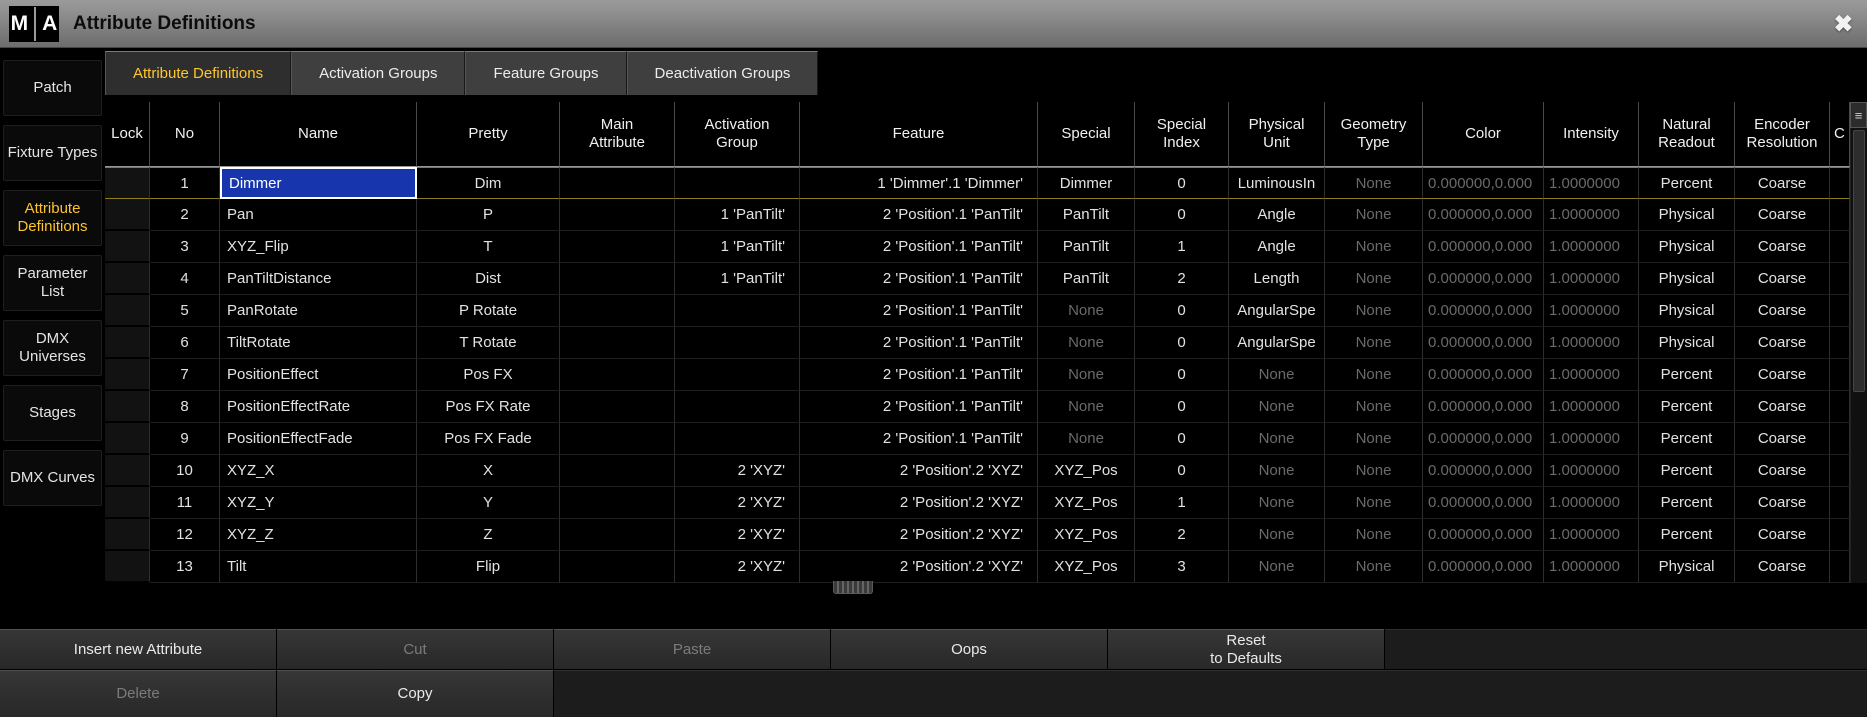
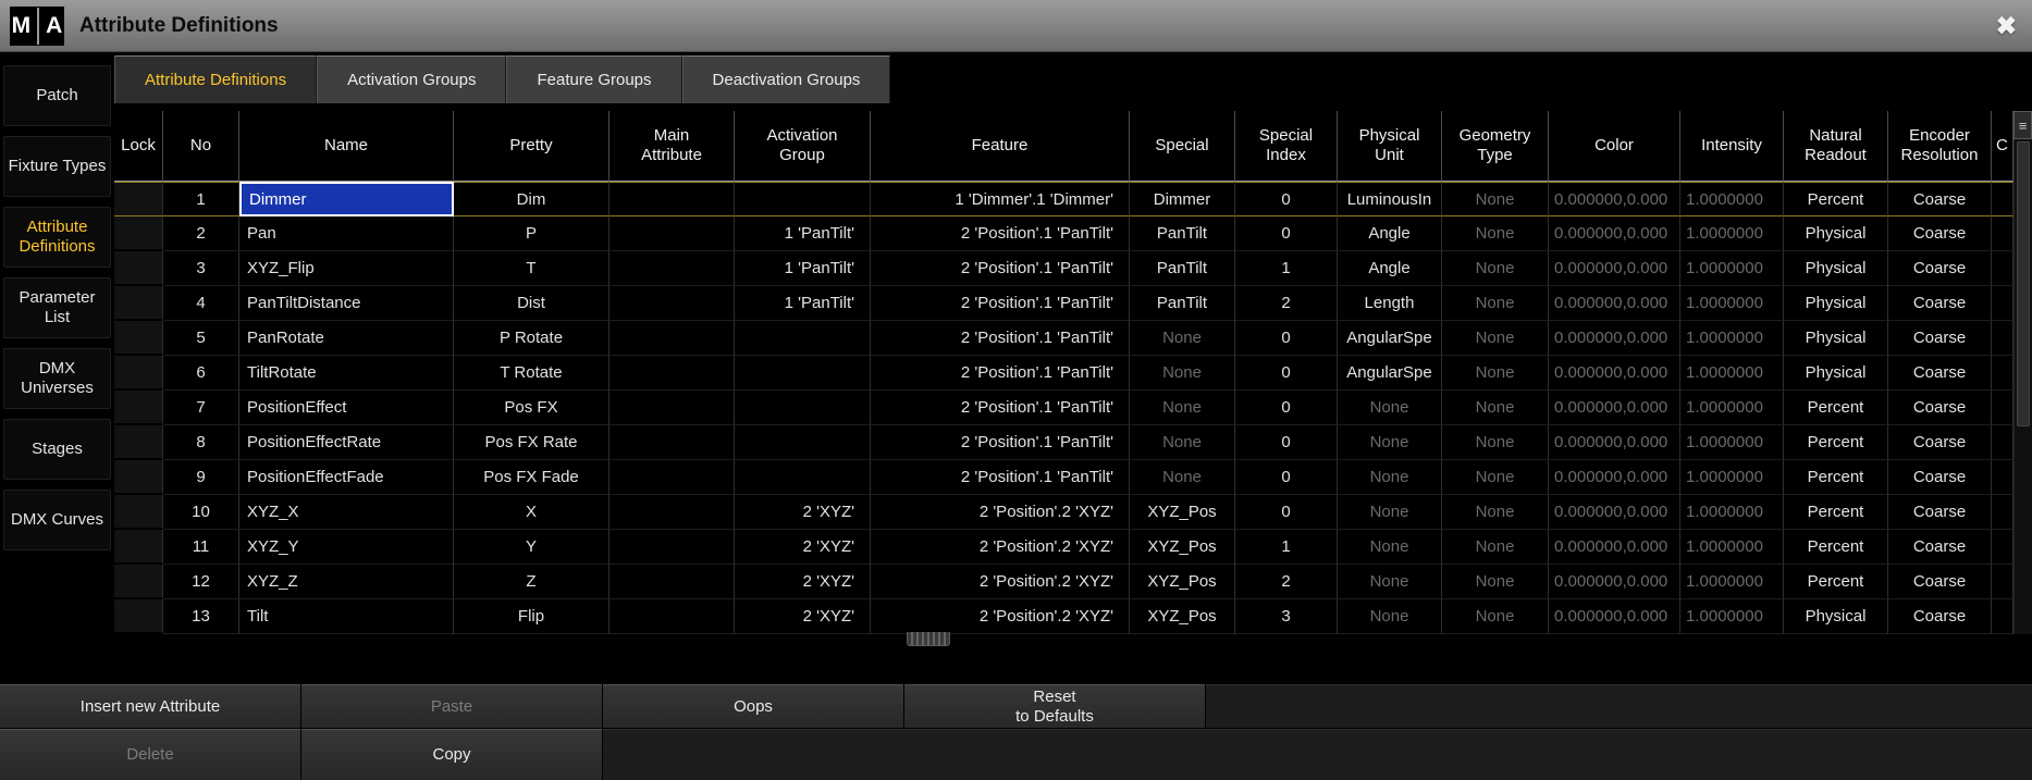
  M
  A
  Attribute Definitions
  ✖
  Patch
  Fixture Types
  Attribute Definitions
  Parameter List
  DMX Universes
  Stages
  DMX Curves
  Attribute Definitions
  Activation Groups
  Feature Groups
  Deactivation Groups
  Lock	No	Name	Pretty	Main Attribute	Activation Group	Feature	Special	Special Index	Physical Unit	Geometry Type	Color	Intensity	Natural Readout	Encoder Resolution	C
  	1	Dimmer	Dim			1 'Dimmer'.1 'Dimmer'	Dimmer	0	LuminousIn	None	0.000000,0.000	1.0000000	Percent	Coarse
  	2	Pan	P		1 'PanTilt'	2 'Position'.1 'PanTilt'	PanTilt	0	Angle	None	0.000000,0.000	1.0000000	Physical	Coarse
  	3	XYZ_Flip	T		1 'PanTilt'	2 'Position'.1 'PanTilt'	PanTilt	1	Angle	None	0.000000,0.000	1.0000000	Physical	Coarse
  	4	PanTiltDistance	Dist		1 'PanTilt'	2 'Position'.1 'PanTilt'	PanTilt	2	Length	None	0.000000,0.000	1.0000000	Physical	Coarse
  	5	PanRotate	P Rotate			2 'Position'.1 'PanTilt'	None	0	AngularSpe	None	0.000000,0.000	1.0000000	Physical	Coarse
  	6	TiltRotate	T Rotate			2 'Position'.1 'PanTilt'	None	0	AngularSpe	None	0.000000,0.000	1.0000000	Physical	Coarse
  	7	PositionEffect	Pos FX			2 'Position'.1 'PanTilt'	None	0	None	None	0.000000,0.000	1.0000000	Percent	Coarse
  	8	PositionEffectRate	Pos FX Rate			2 'Position'.1 'PanTilt'	None	0	None	None	0.000000,0.000	1.0000000	Percent	Coarse
  	9	PositionEffectFade	Pos FX Fade			2 'Position'.1 'PanTilt'	None	0	None	None	0.000000,0.000	1.0000000	Percent	Coarse
  	10	XYZ_X	X		2 'XYZ'	2 'Position'.2 'XYZ'	XYZ_Pos	0	None	None	0.000000,0.000	1.0000000	Percent	Coarse
  	11	XYZ_Y	Y		2 'XYZ'	2 'Position'.2 'XYZ'	XYZ_Pos	1	None	None	0.000000,0.000	1.0000000	Percent	Coarse
  	12	XYZ_Z	Z		2 'XYZ'	2 'Position'.2 'XYZ'	XYZ_Pos	2	None	None	0.000000,0.000	1.0000000	Percent	Coarse
  	13	Tilt	Flip		2 'XYZ'	2 'Position'.2 'XYZ'	XYZ_Pos	3	None	None	0.000000,0.000	1.0000000	Physical	Coarse
  ≡
  Insert new Attribute
- Cut
  Paste
  Oops
  Reset
  to Defaults
  Delete
  Copy
